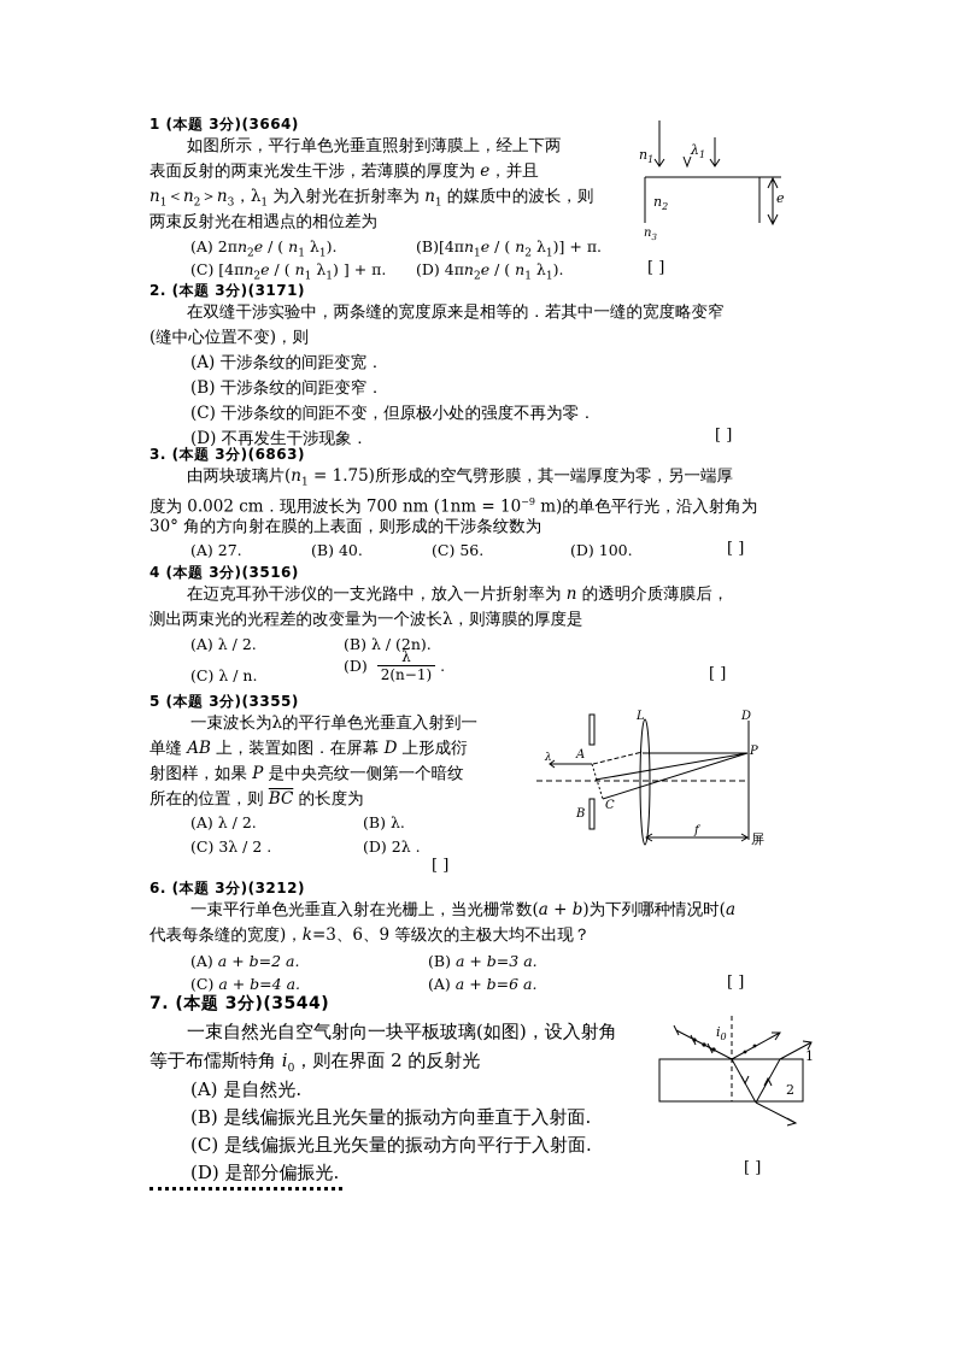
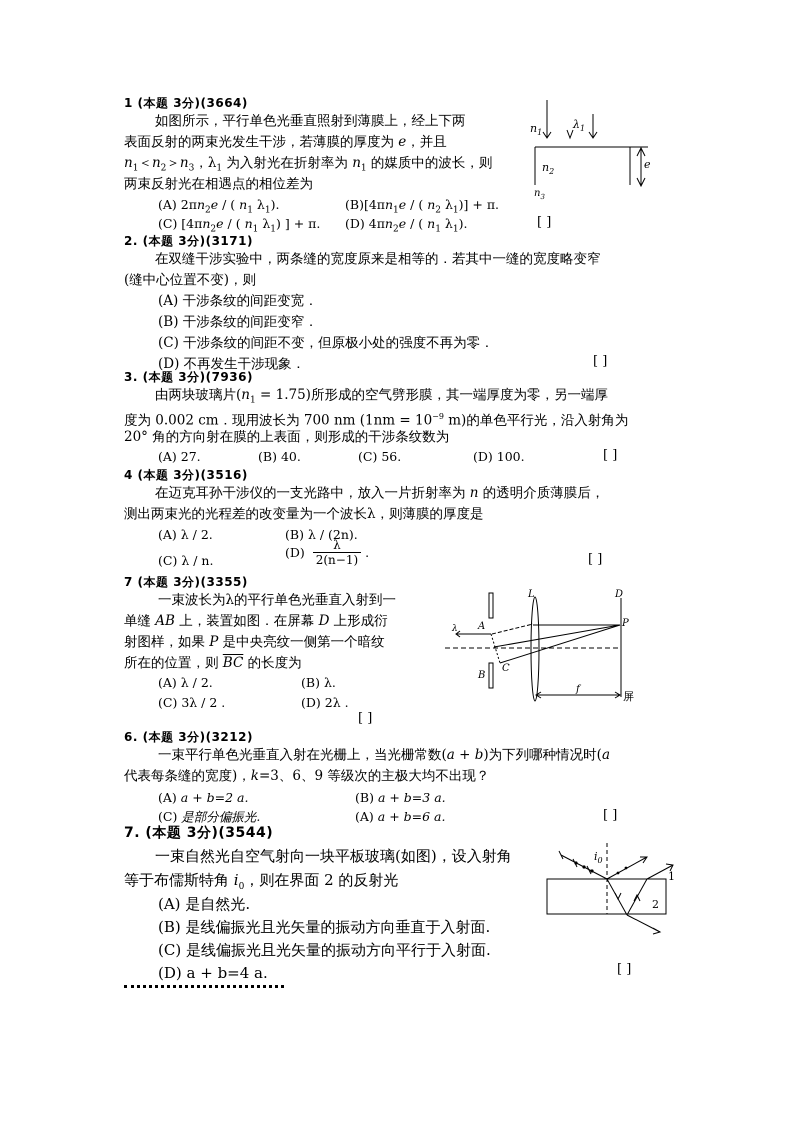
  1 (本题 3分)(3664)
  如图所示，平行单色光垂直照射到薄膜上，经上下两
  表面反射的两束光发生干涉，若薄膜的厚度为 e，并且
  n1＜n2＞n3，λ1 为入射光在折射率为 n1 的媒质中的波长，则
  两束反射光在相遇点的相位差为
  (A) 2πn2e / ( n1 λ1).
  (B)[4πn1e / ( n2 λ1)] + π.
  (C) [4πn2e / ( n1 λ1) ] + π.
  (D) 4πn2e / ( n1 λ1).
  [ ]
  n1
  λ1
  n2
  n3
  e
  2. (本题 3分)(3171)
  在双缝干涉实验中，两条缝的宽度原来是相等的．若其中一缝的宽度略变窄
  (缝中心位置不变)，则
  (A) 干涉条纹的间距变宽．
  (B) 干涉条纹的间距变窄．
  (C) 干涉条纹的间距不变，但原极小处的强度不再为零．
  (D) 不再发生干涉现象．
  [ ]
- 3. (本题 3分)(6863)
+ 3. (本题 3分)(7936)
  由两块玻璃片(n1 = 1.75)所形成的空气劈形膜，其一端厚度为零，另一端厚
  度为 0.002 cm．现用波长为 700 nm (1nm = 10−9 m)的单色平行光，沿入射角为
- 30° 角的方向射在膜的上表面，则形成的干涉条纹数为
+ 20° 角的方向射在膜的上表面，则形成的干涉条纹数为
  (A) 27.
  (B) 40.
  (C) 56.
  (D) 100.
  [ ]
  4 (本题 3分)(3516)
  在迈克耳孙干涉仪的一支光路中，放入一片折射率为 n 的透明介质薄膜后，
  测出两束光的光程差的改变量为一个波长λ，则薄膜的厚度是
  (A) λ / 2.
  (B) λ / (2n).
  (C) λ / n.
  (D)
  λ
  2(n−1)
  .
  [ ]
- 5 (本题 3分)(3355)
+ 7 (本题 3分)(3355)
  一束波长为λ的平行单色光垂直入射到一
  单缝 AB 上，装置如图．在屏幕 D 上形成衍
  射图样，如果 P 是中央亮纹一侧第一个暗纹
  所在的位置，则 BC 的长度为
  (A) λ / 2.
  (B) λ.
  (C) 3λ / 2 .
  (D) 2λ .
  [ ]
  L
  D
  A
  P
  C
  B
  f
  λ
  屏
  6. (本题 3分)(3212)
  一束平行单色光垂直入射在光栅上，当光栅常数(a + b)为下列哪种情况时(a
  代表每条缝的宽度)，k=3、6、9 等级次的主极大均不出现？
  (A) a + b=2 a.
  (B) a + b=3 a.
- (C) a + b=4 a.
+ (C) 是部分偏振光.
  (A) a + b=6 a.
  [ ]
  7. (本题 3分)(3544)
  一束自然光自空气射向一块平板玻璃(如图)，设入射角
  等于布儒斯特角 i0，则在界面 2 的反射光
  (A) 是自然光.
  (B) 是线偏振光且光矢量的振动方向垂直于入射面.
  (C) 是线偏振光且光矢量的振动方向平行于入射面.
- (D) 是部分偏振光.
+ (D) a + b=4 a.
  [ ]
  i0
  1
  2
